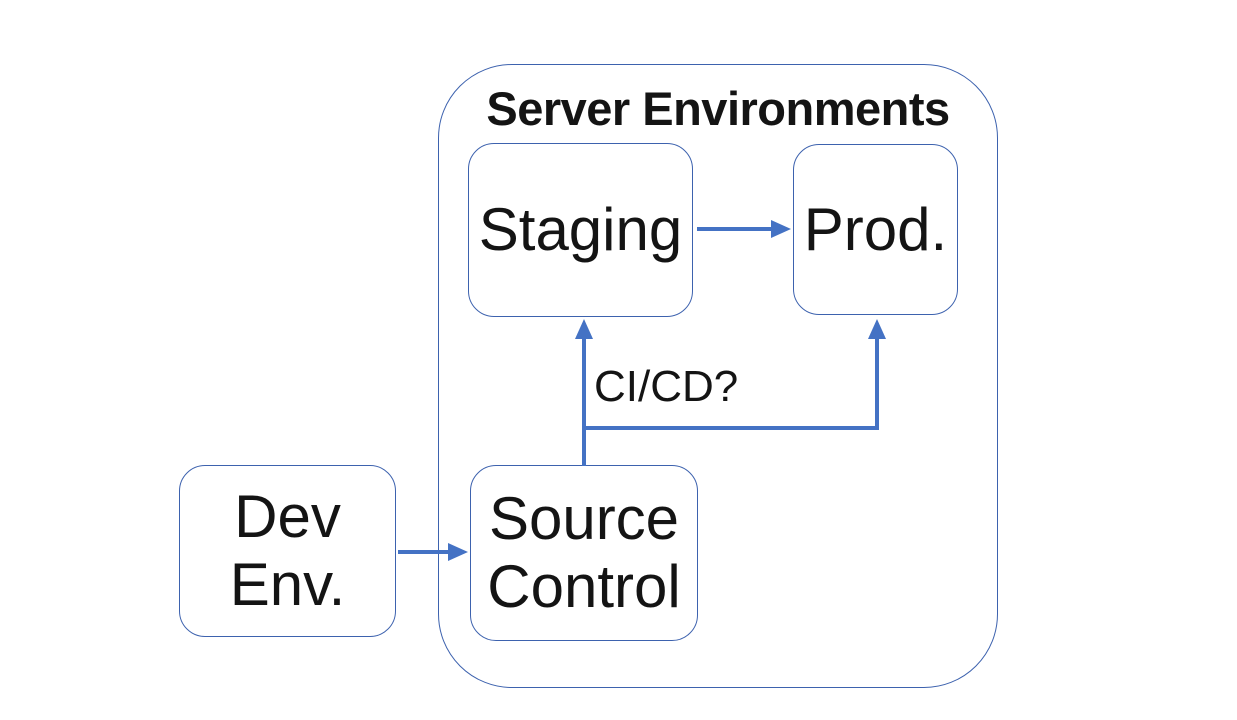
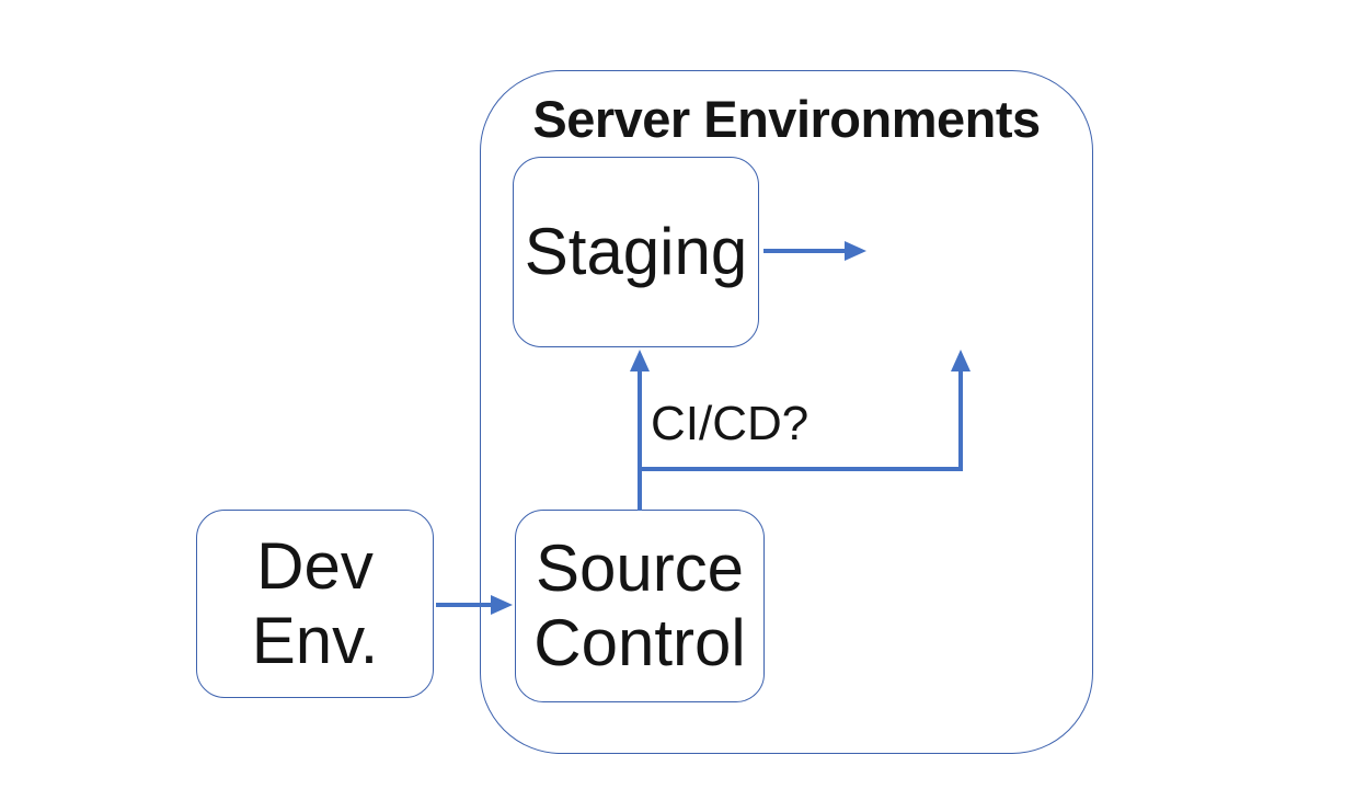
  Server Environments
  Staging
- Prod.
  Source
  Control
  Dev
  Env.
  CI/CD?
